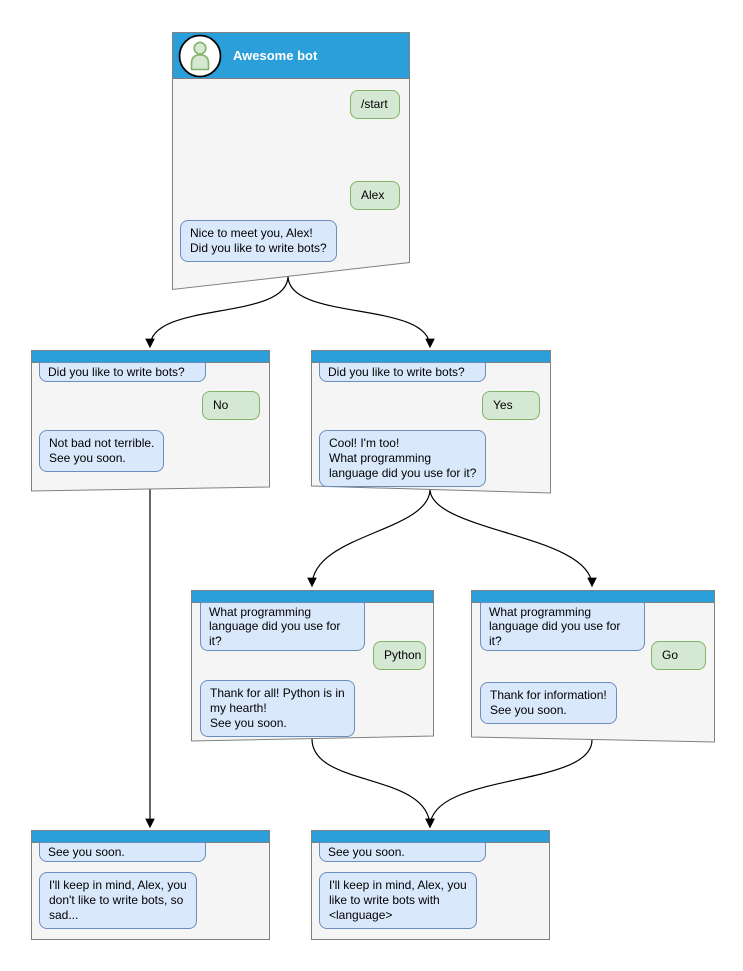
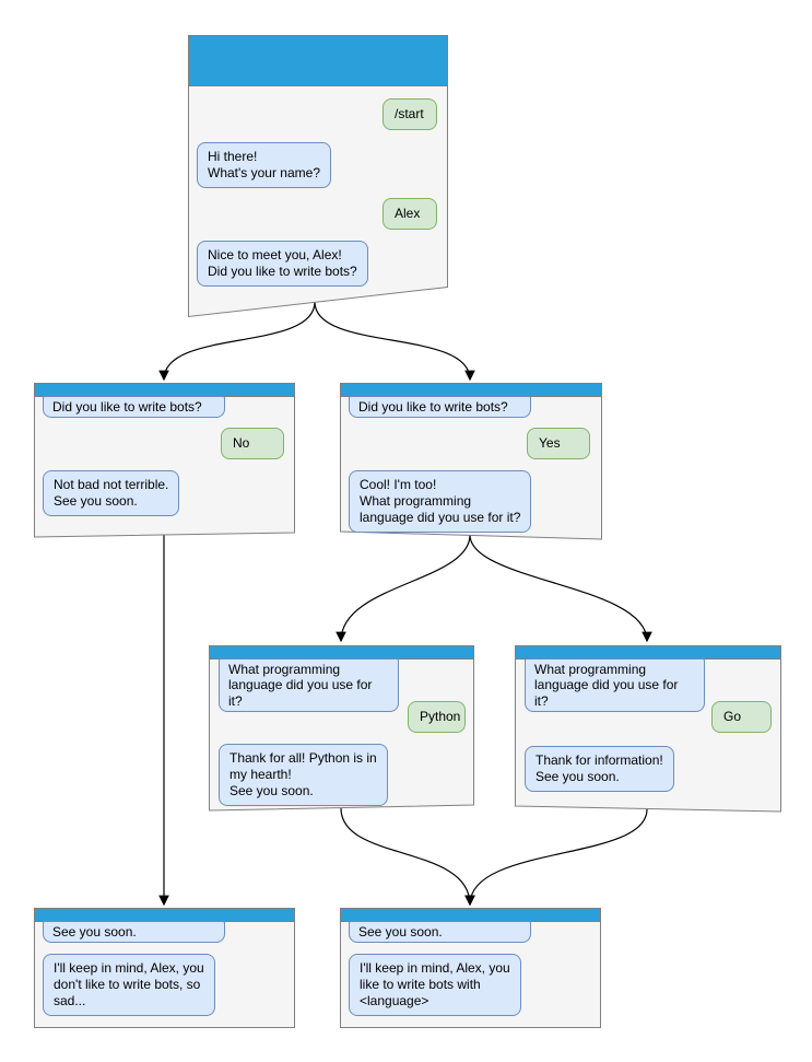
- Awesome bot
  /start
+ Hi there!
+ What's your name?
  Alex
  Nice to meet you, Alex!
  Did you like to write bots?
  Did you like to write bots?
  No
  Not bad not terrible.
  See you soon.
  Did you like to write bots?
  Yes
  Cool! I'm too!
  What programming
  language did you use for it?
  What programming
  language did you use for it?
  Python
  Thank for all! Python is in
  my hearth!
  See you soon.
  What programming
  language did you use for it?
  Go
  Thank for information!
  See you soon.
  See you soon.
  I'll keep in mind, Alex, you
  don't like to write bots, so
  sad...
  See you soon.
  I'll keep in mind, Alex, you
  like to write bots with
  <language>
